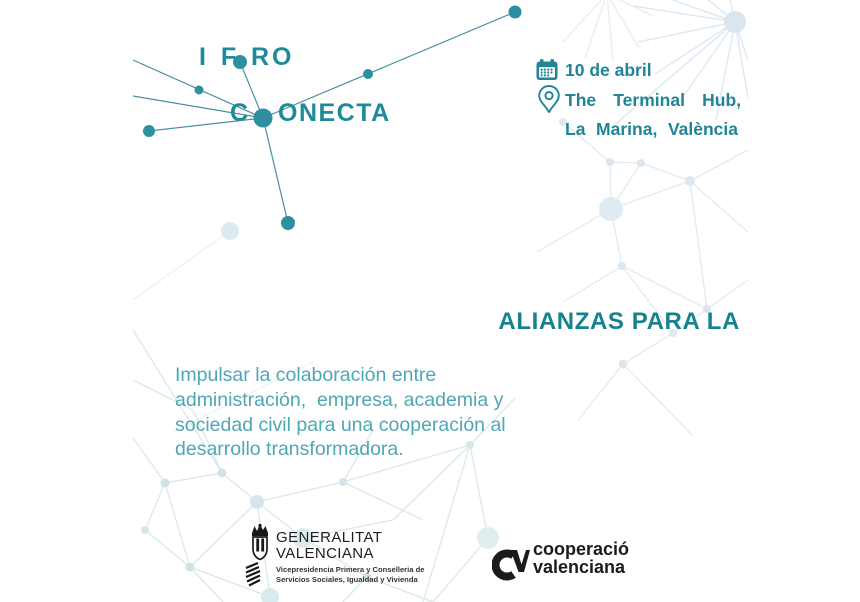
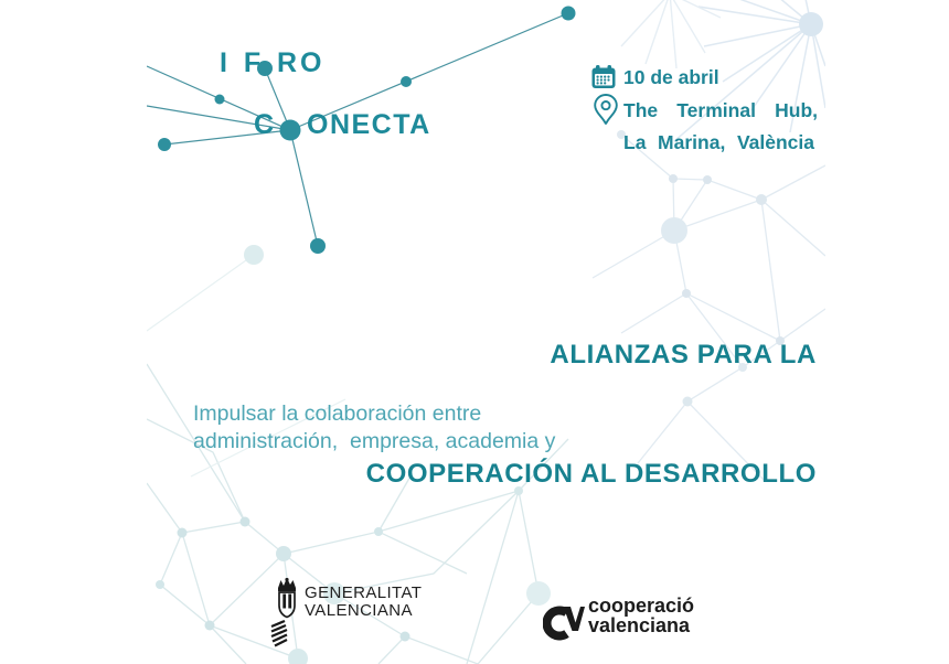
  I F
  RO
  C
  ONECTA
  10 de abril
  The Terminal Hub,
  La Marina, València
  ALIANZAS PARA LA
+ COOPERACIÓN AL DESARROLLO
  Impulsar la colaboración entre
  administración, empresa, academia y
- sociedad civil para una cooperación al
- desarrollo transformadora.
  GENERALITAT
  VALENCIANA
- Vicepresidencia Primera y Conselleria de
- Servicios Sociales, Igualdad y Vivienda
  cooperació
  valenciana
